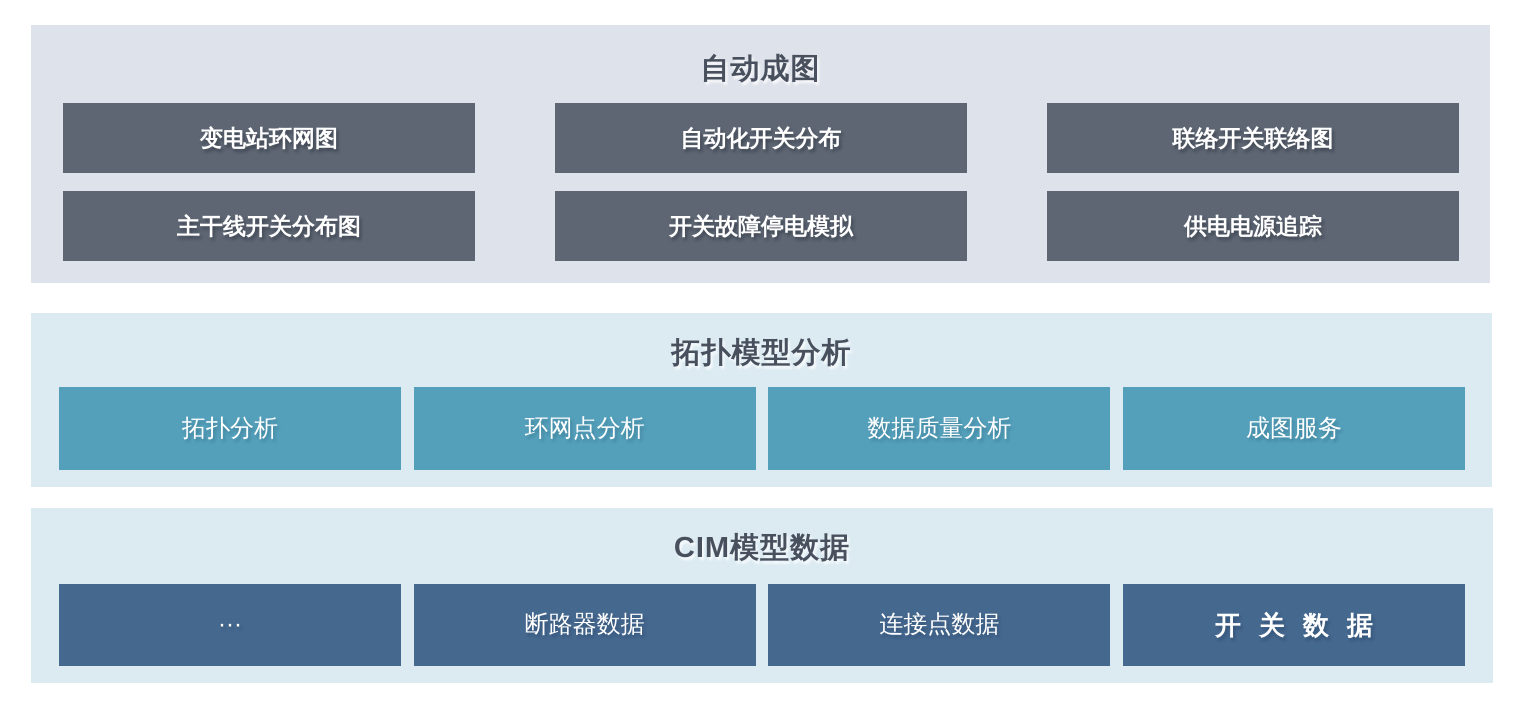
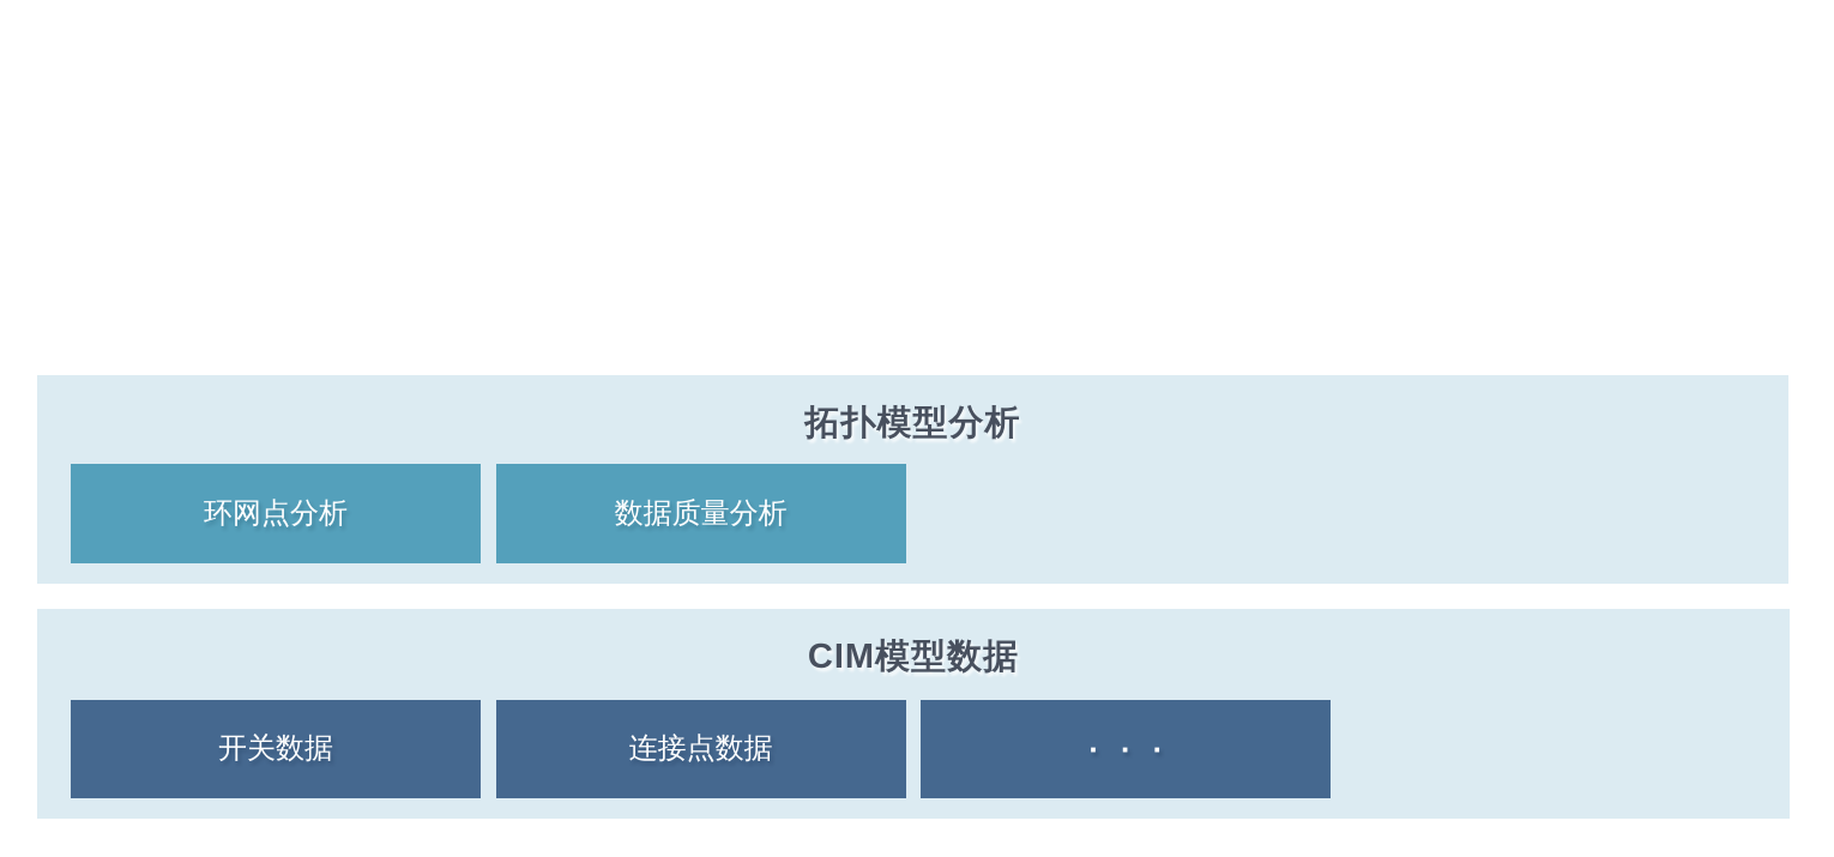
- 自动成图
- 变电站环网图
- 自动化开关分布
- 联络开关联络图
- 主干线开关分布图
- 开关故障停电模拟
- 供电电源追踪
  拓扑模型分析
- 拓扑分析
  环网点分析
  数据质量分析
- 成图服务
  CIM模型数据
- ···
+ 开关数据
- 断路器数据
  连接点数据
- 开关数据
+ ···
